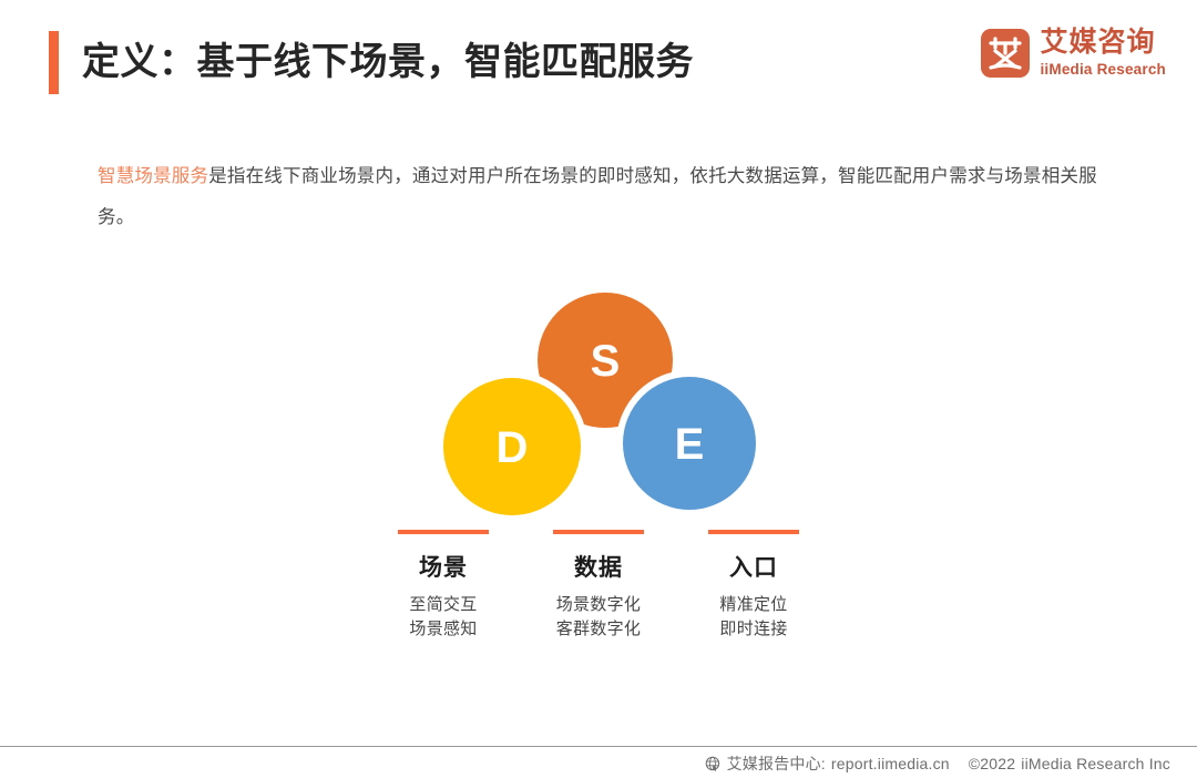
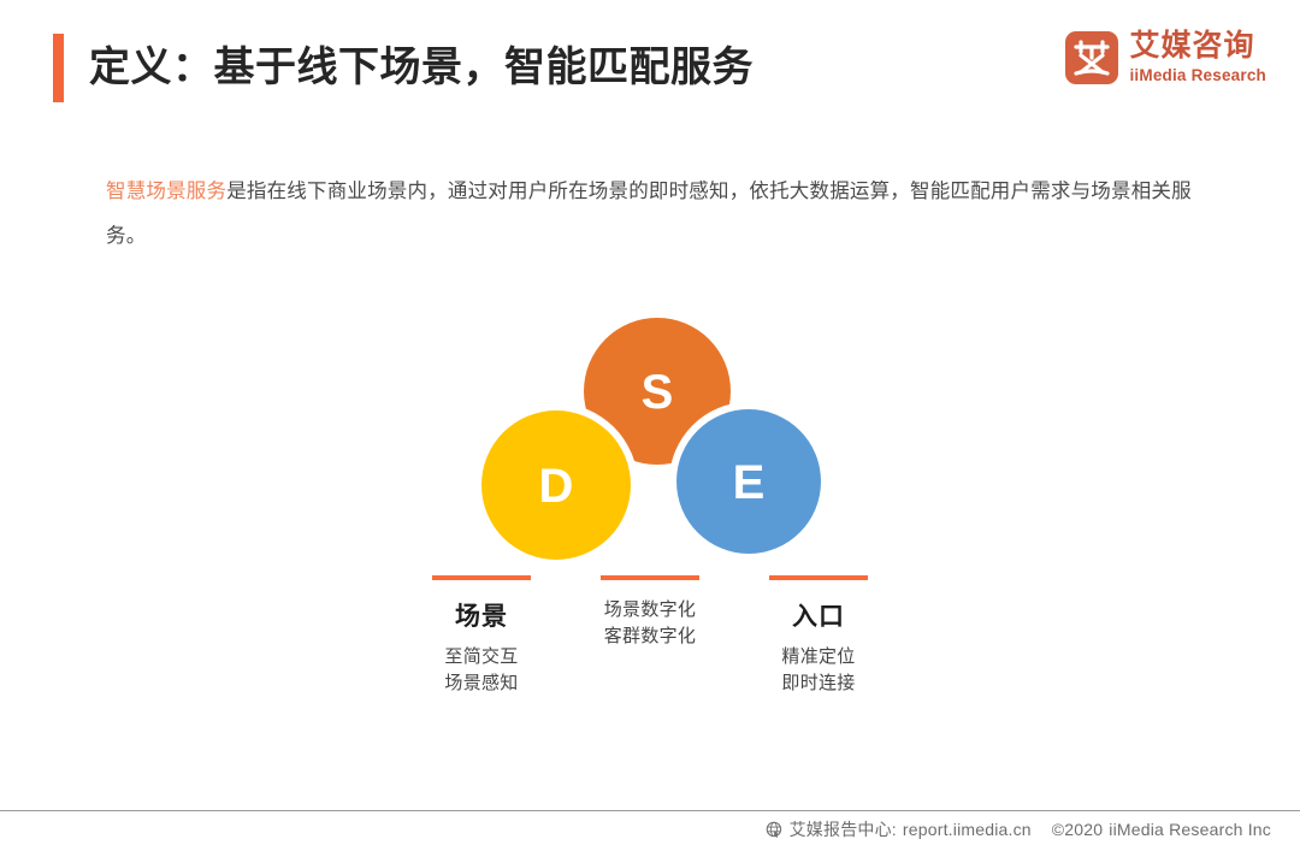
  定义：基于线下场景，智能匹配服务
  艾媒咨询
  iiMedia Research
  智慧场景服务是指在线下商业场景内，通过对用户所在场景的即时感知，依托大数据运算，智能匹配用户需求与场景相关服务。
  S
  D
  E
  场景
  至简交互
  场景感知
- 数据
  场景数字化
  客群数字化
  入口
  精准定位
  即时连接
  艾媒报告中心:
  report.iimedia.cn
- ©2022
+ ©2020
  iiMedia Research Inc
